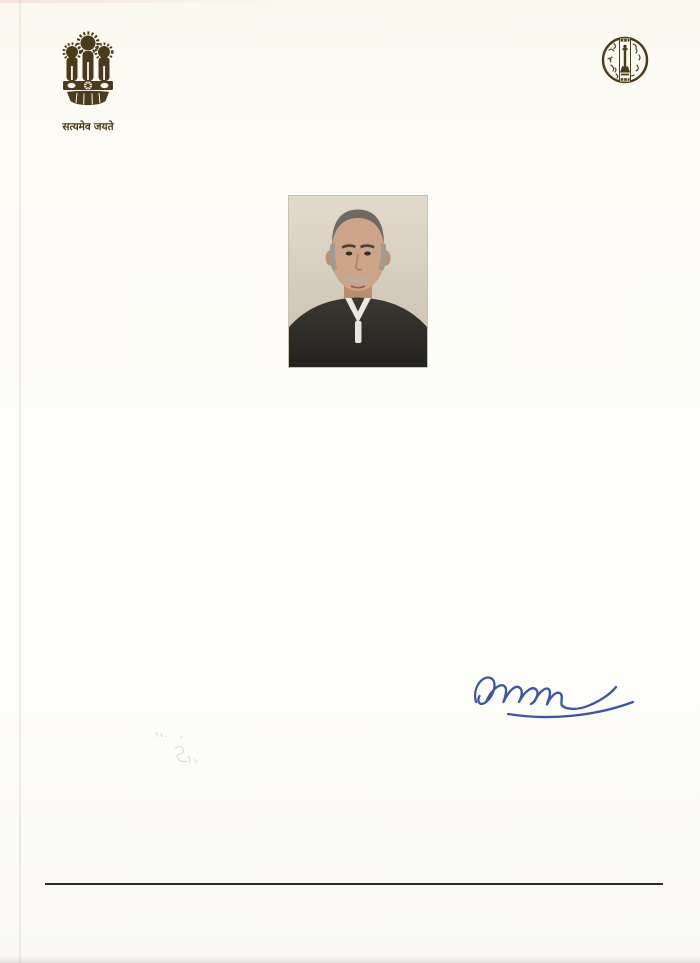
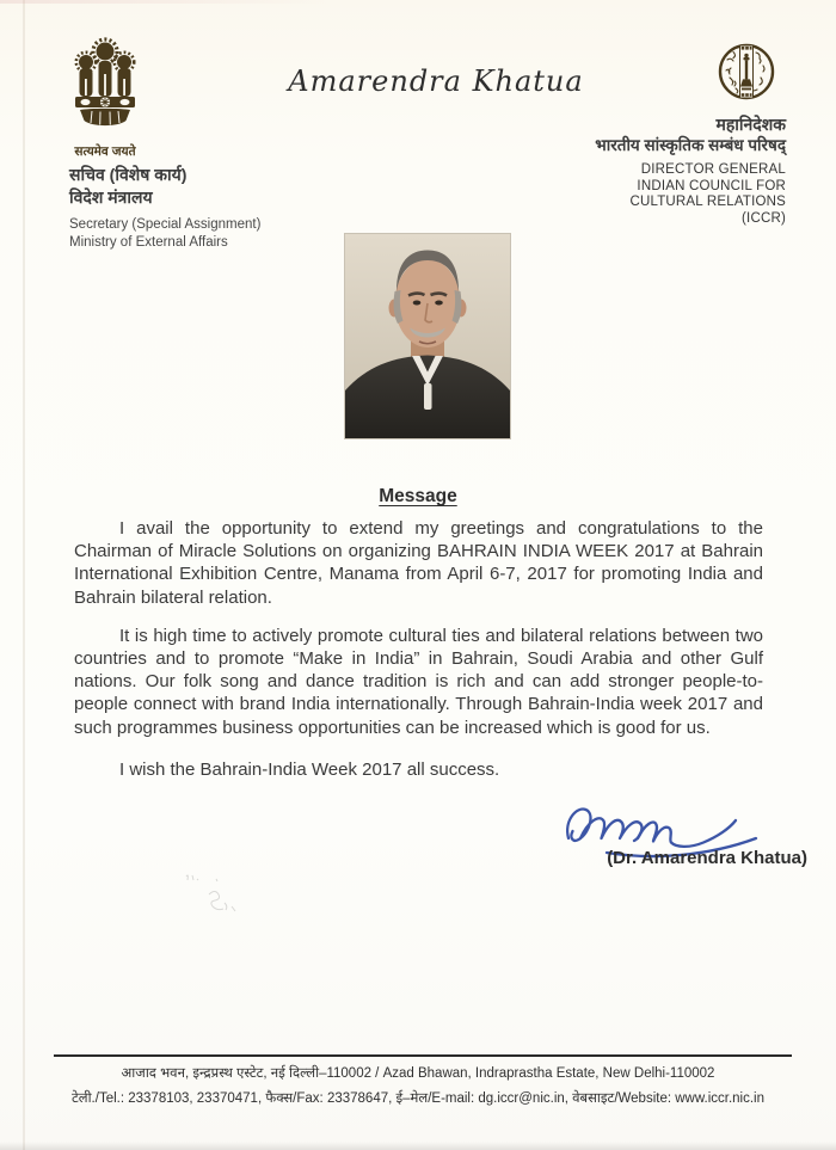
  सत्यमेव जयते
+ सचिव (विशेष कार्य)
+ विदेश मंत्रालय
+ Secretary (Special Assignment)
+ Ministry of External Affairs
+ Amarendra Khatua
+ महानिदेशक
+ भारतीय सांस्कृतिक सम्बंध परिषद्
+ DIRECTOR GENERAL
+ INDIAN COUNCIL FOR
+ CULTURAL RELATIONS
+ (ICCR)
+ Message
+ I avail the opportunity to extend my greetings and congratulations to the Chairman of Miracle Solutions on organizing BAHRAIN INDIA WEEK 2017 at Bahrain International Exhibition Centre, Manama from April 6-7, 2017 for promoting India and Bahrain bilateral relation.
+ It is high time to actively promote cultural ties and bilateral relations between two countries and to promote “Make in India” in Bahrain, Soudi Arabia and other Gulf nations. Our folk song and dance tradition is rich and can add stronger people-to-people connect with brand India internationally. Through Bahrain-India week 2017 and such programmes business opportunities can be increased which is good for us.
+ I wish the Bahrain-India Week 2017 all success.
+ (Dr. Amarendra Khatua)
+ आजाद भवन, इन्द्रप्रस्थ एस्टेट, नई दिल्ली–110002 / Azad Bhawan, Indraprastha Estate, New Delhi-110002
+ टेली./Tel.: 23378103, 23370471, फैक्स/Fax: 23378647, ई–मेल/E-mail: dg.iccr@nic.in, वेबसाइट/Website: www.iccr.nic.in
